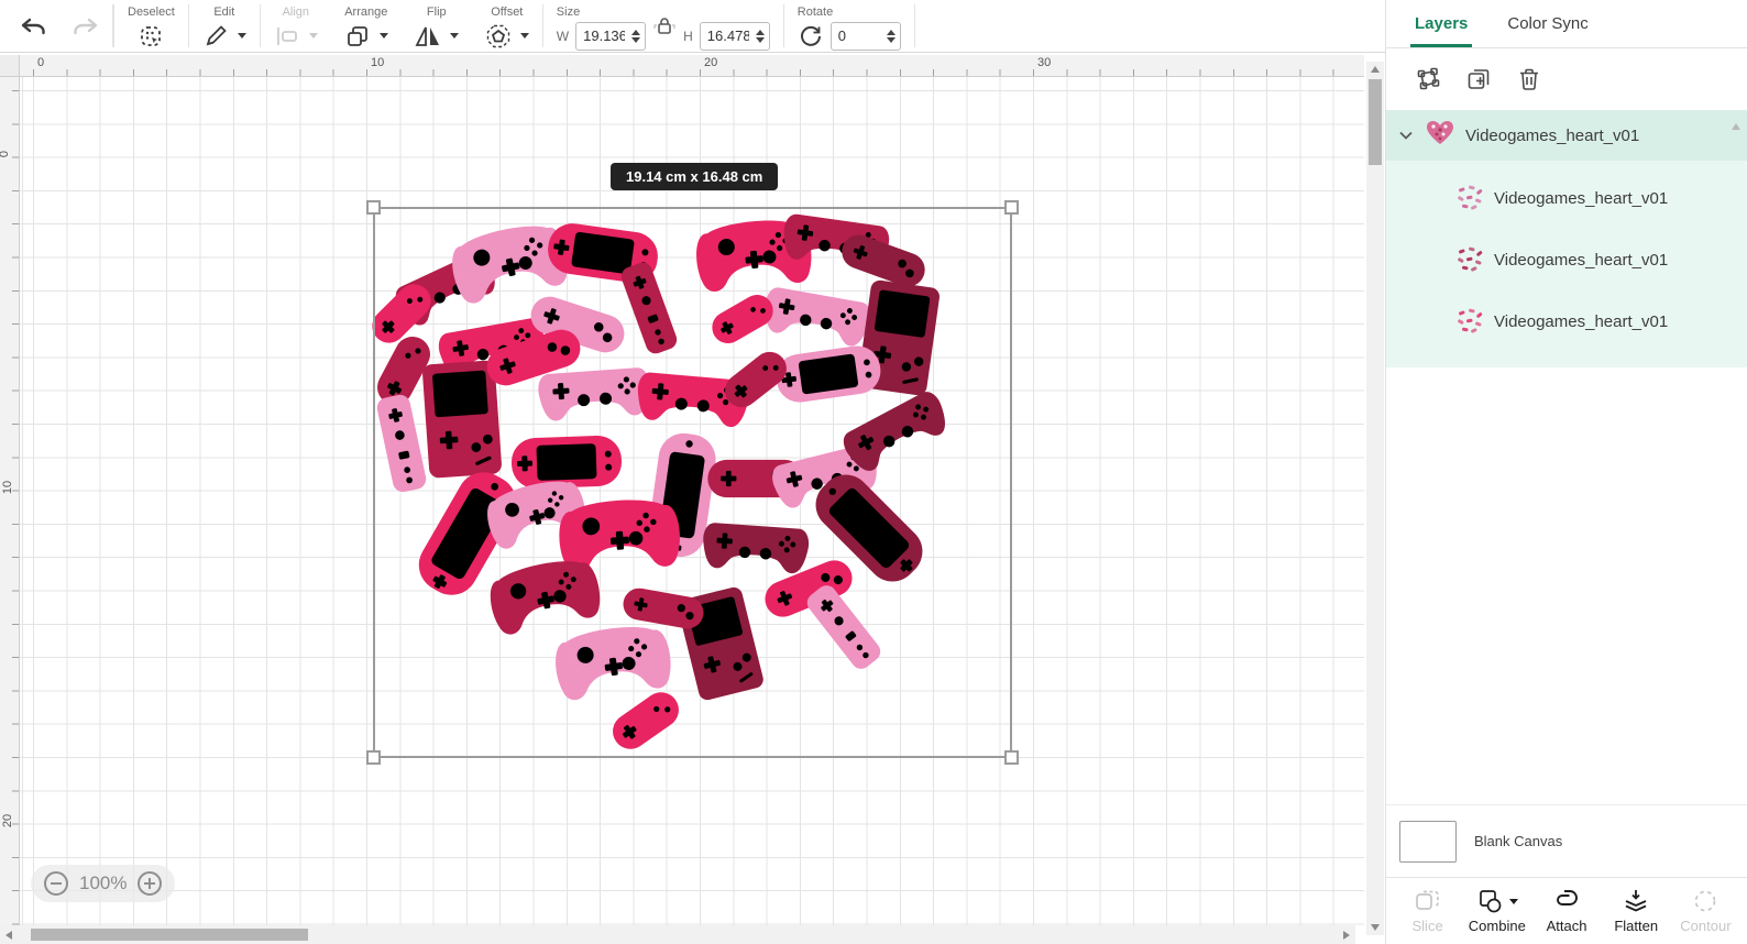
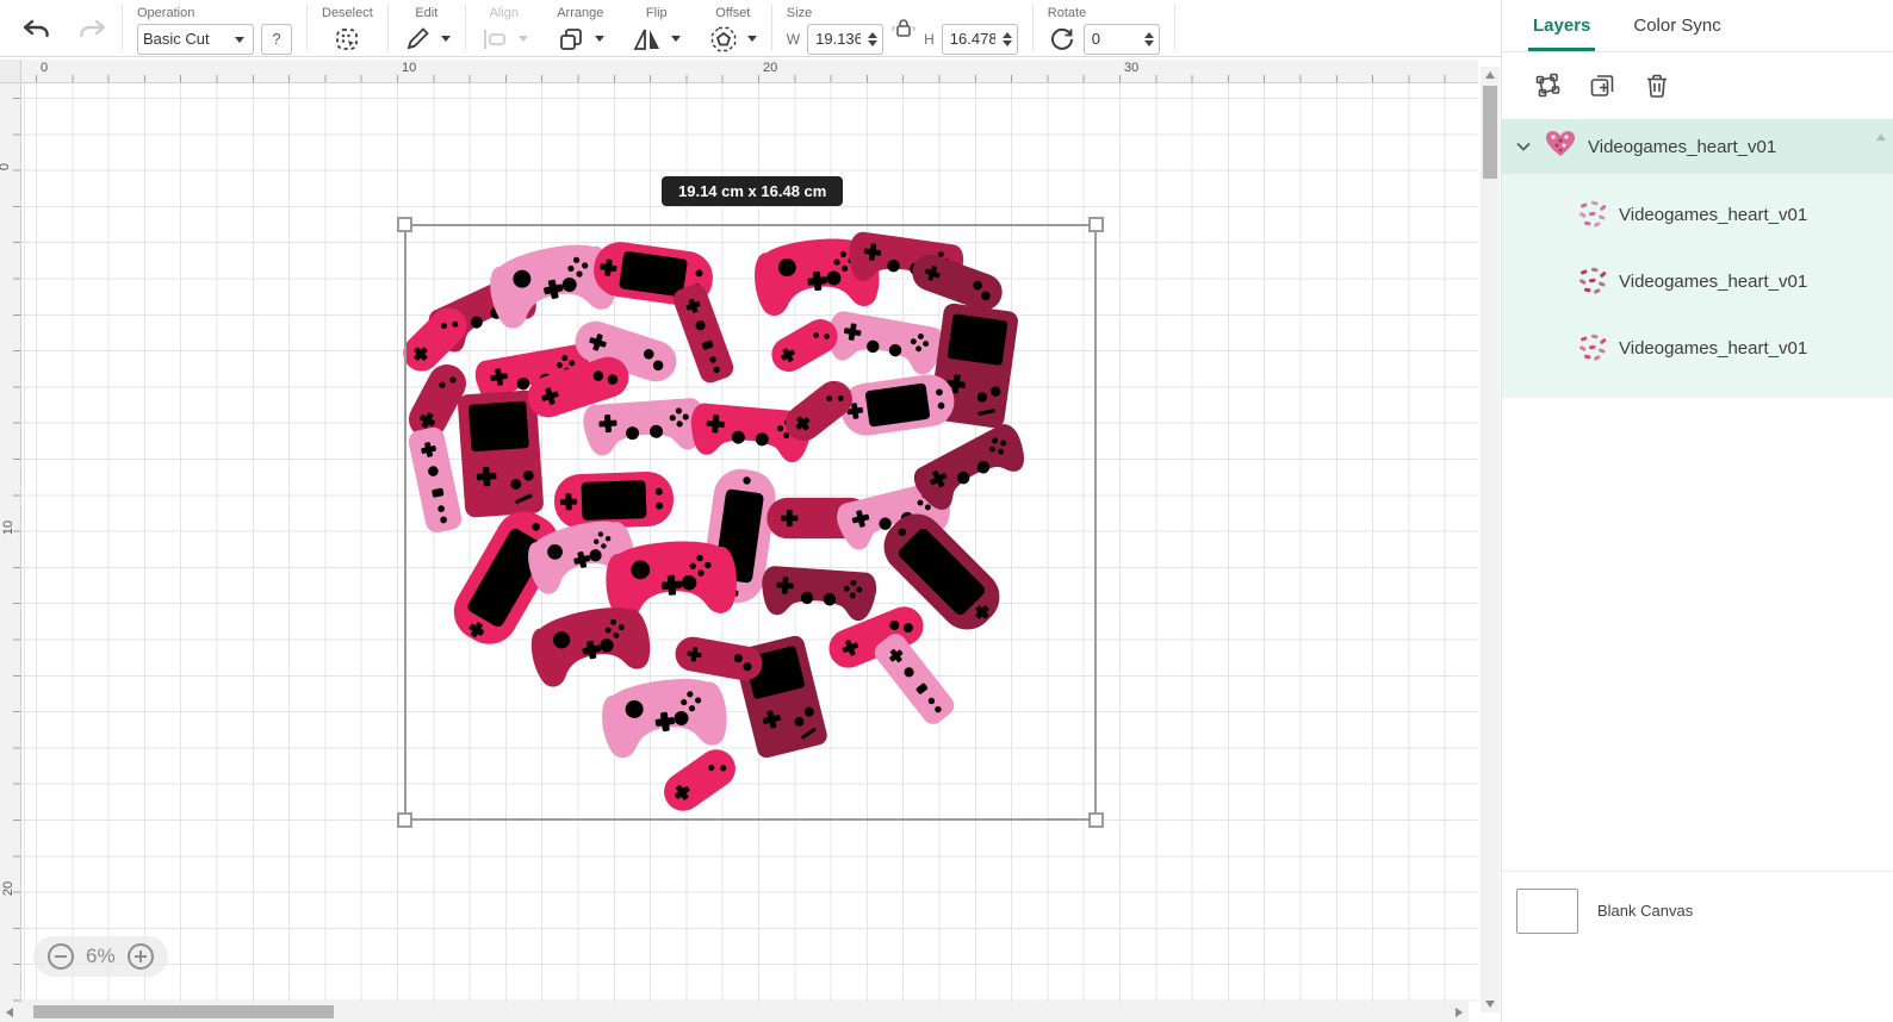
+ Operation
+ Basic Cut
+ ?
  Deselect
  Edit
  Align
  Arrange
  Flip
  Offset
  Size
  W
  19.136
  H
  16.478
  Rotate
  0
  0
  10
  20
  30
  19.14 cm x 16.48 cm
- 100%
+ 6%
  Layers
  Color Sync
  Videogames_heart_v01
  Videogames_heart_v01
  Videogames_heart_v01
  Videogames_heart_v01
  Blank Canvas
- Slice
- Combine
- Attach
- Flatten
- Contour
